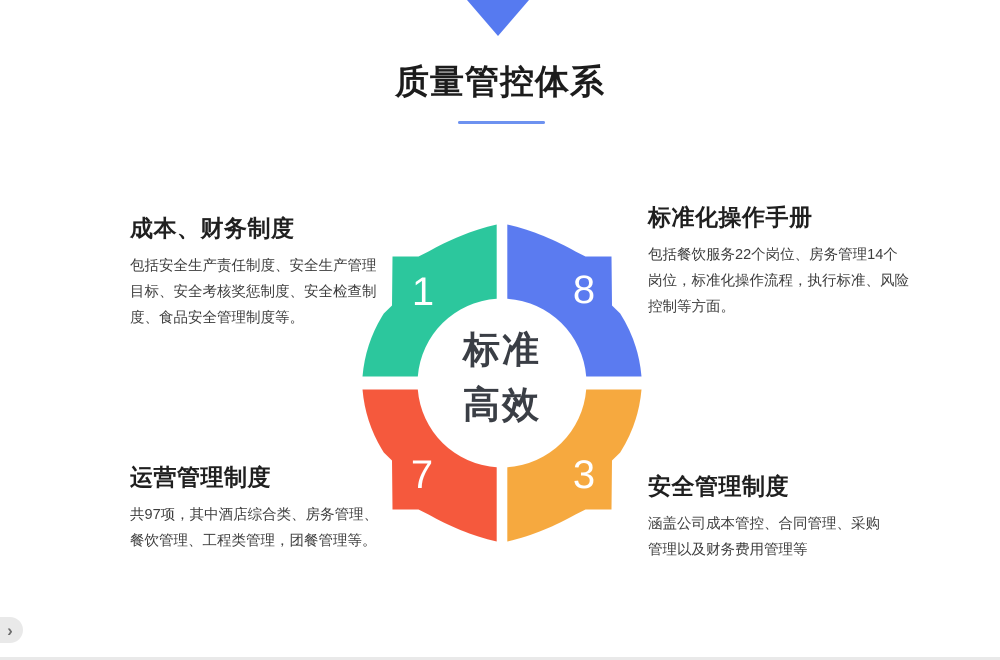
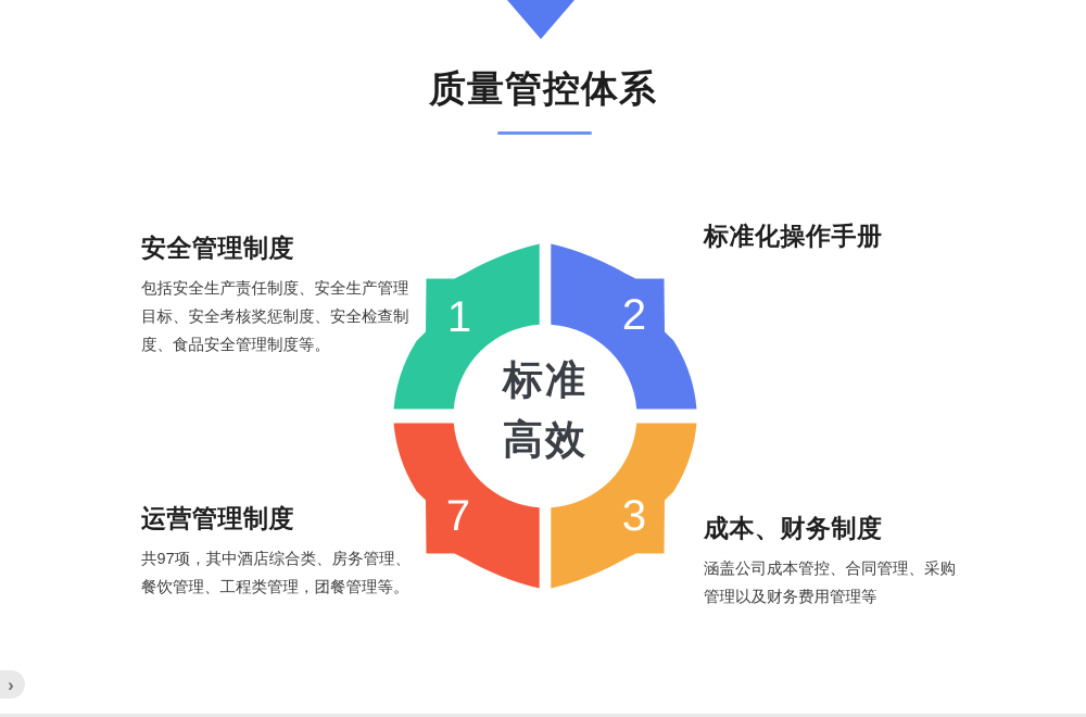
  1
- 8
+ 2
  3
  7
  质量管控体系
  标准
  高效
- 成本、财务制度
+ 安全管理制度
  包括安全生产责任制度、安全生产管理
  目标、安全考核奖惩制度、安全检查制
  度、食品安全管理制度等。
  标准化操作手册
- 包括餐饮服务22个岗位、房务管理14个
- 岗位，标准化操作流程，执行标准、风险
- 控制等方面。
  运营管理制度
  共97项，其中酒店综合类、房务管理、
  餐饮管理、工程类管理，团餐管理等。
- 安全管理制度
+ 成本、财务制度
  涵盖公司成本管控、合同管理、采购
  管理以及财务费用管理等
  ›
